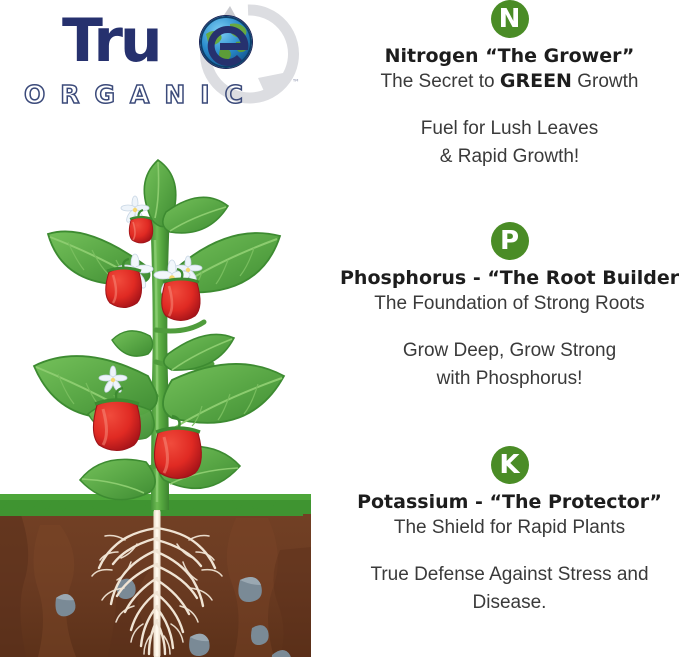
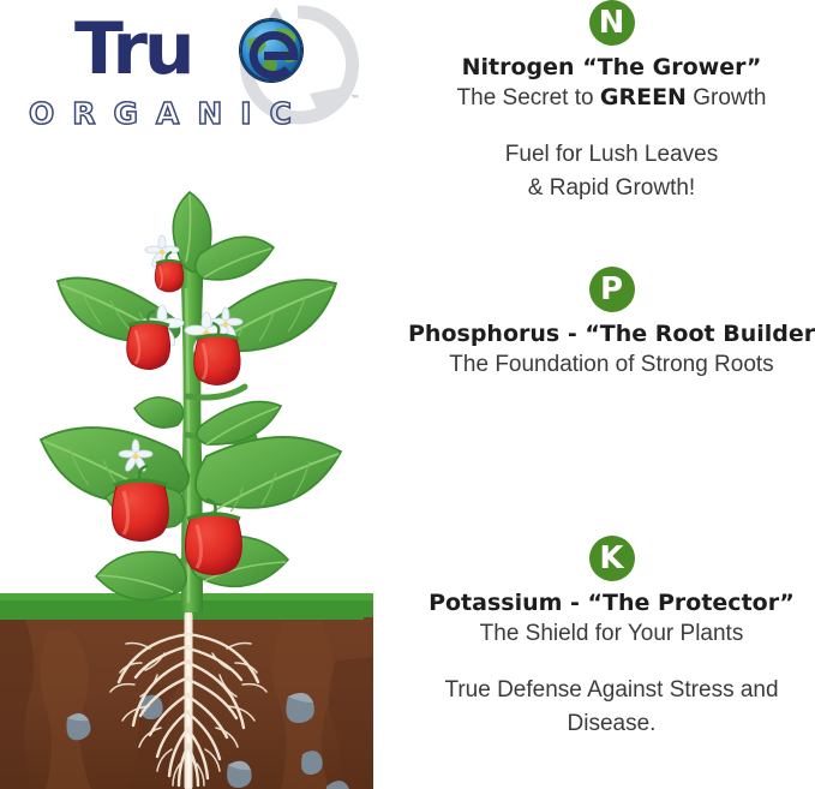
  Tru
  ORGANIC
  ™
  N
  Nitrogen “The Grower”
  The Secret to GREEN Growth
  Fuel for Lush Leaves
  & Rapid Growth!
  P
  Phosphorus - “The Root Builder
  The Foundation of Strong Roots
- Grow Deep, Grow Strong
- with Phosphorus!
  K
  Potassium - “The Protector”
- The Shield for Rapid Plants
+ The Shield for Your Plants
  True Defense Against Stress and
  Disease.
